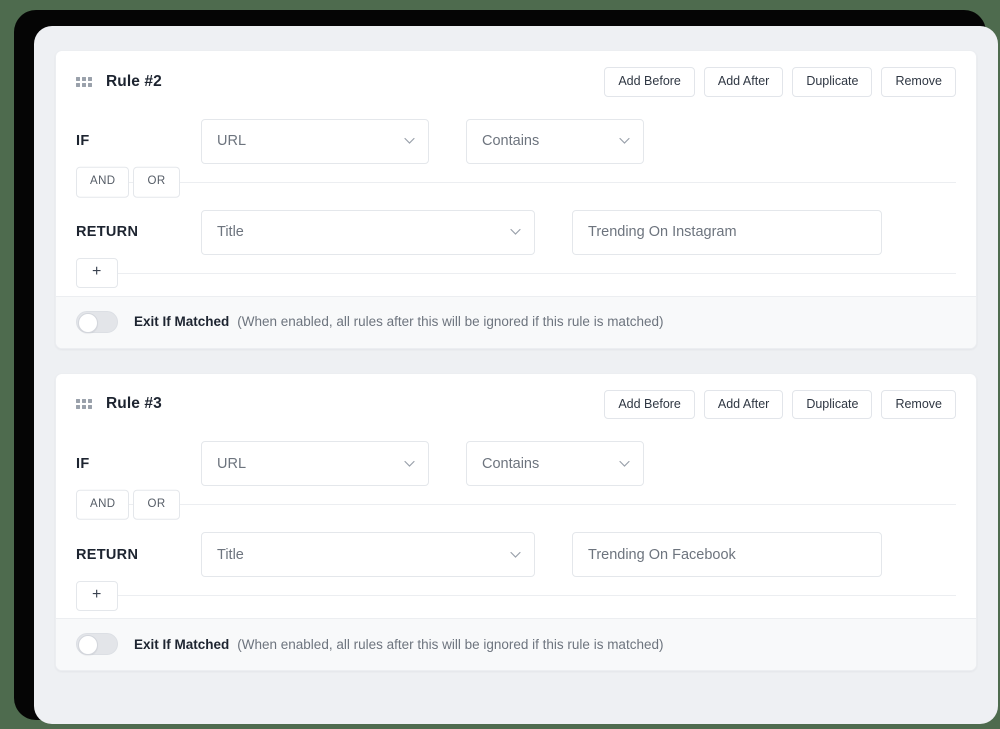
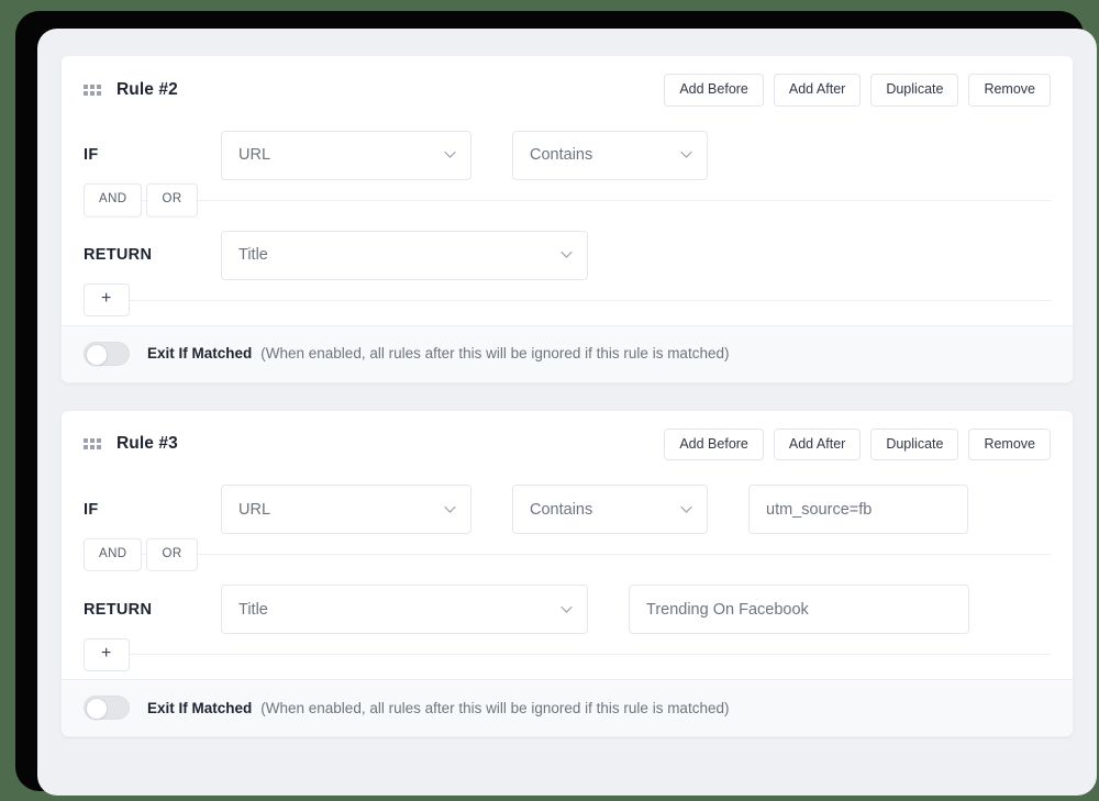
  Rule #2
  Add Before
  Add After
  Duplicate
  Remove
  IF
  URL
  Contains
  AND
  OR
  RETURN
  Title
- Trending On Instagram
  +
  Exit If Matched
  (When enabled, all rules after this will be ignored if this rule is matched)
  Rule #3
  Add Before
  Add After
  Duplicate
  Remove
  IF
  URL
  Contains
+ utm_source=fb
  AND
  OR
  RETURN
  Title
  Trending On Facebook
  +
  Exit If Matched
  (When enabled, all rules after this will be ignored if this rule is matched)
